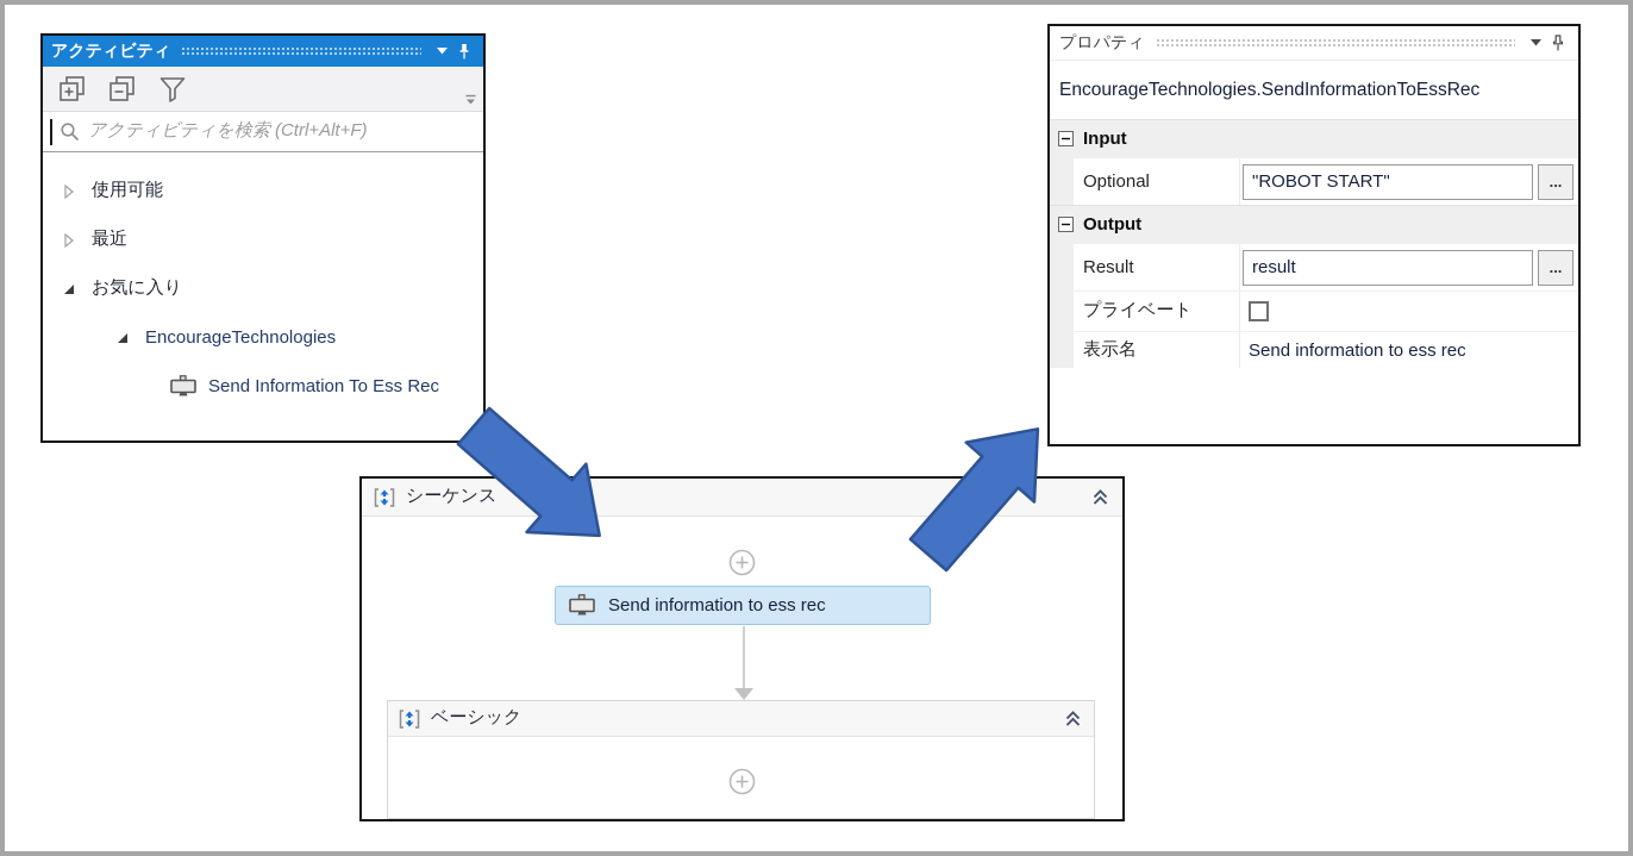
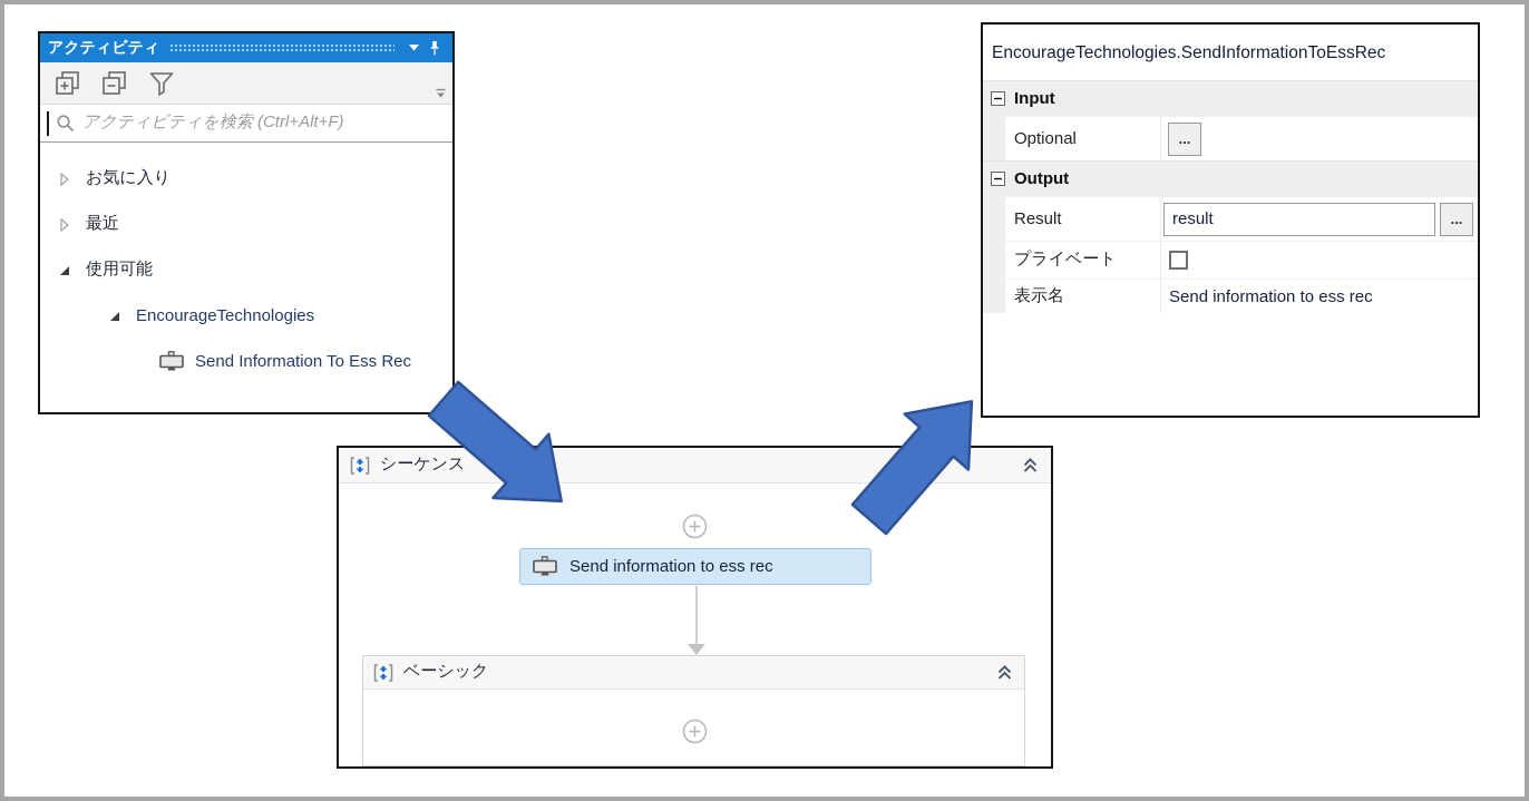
  アクティビティ
  アクティビティを検索 (Ctrl+Alt+F)
- 使用可能
+ お気に入り
  最近
- お気に入り
+ 使用可能
  EncourageTechnologies
  Send Information To Ess Rec
- プロパティ
  EncourageTechnologies.SendInformationToEssRec
  Input
  Optional
- "ROBOT START"
  ...
  Output
  Result
  result
  ...
  プライベート
  表示名
  Send information to ess rec
  シーケンス
  Send information to ess rec
  ベーシック
